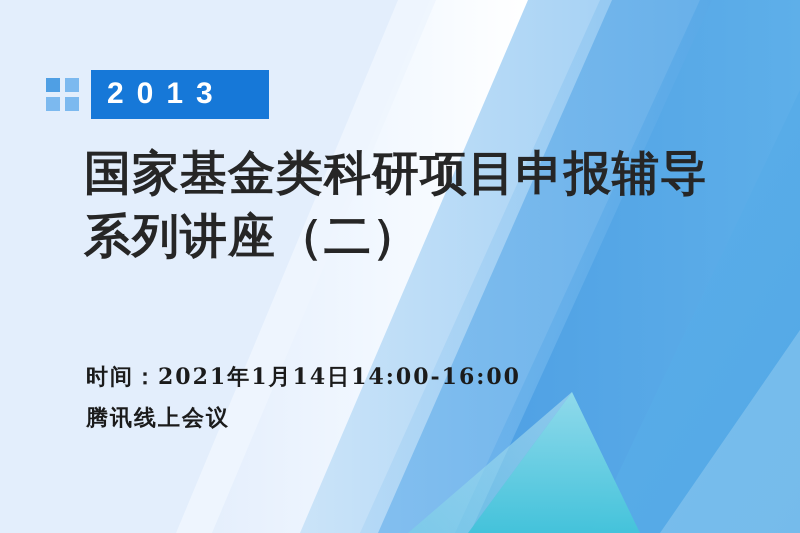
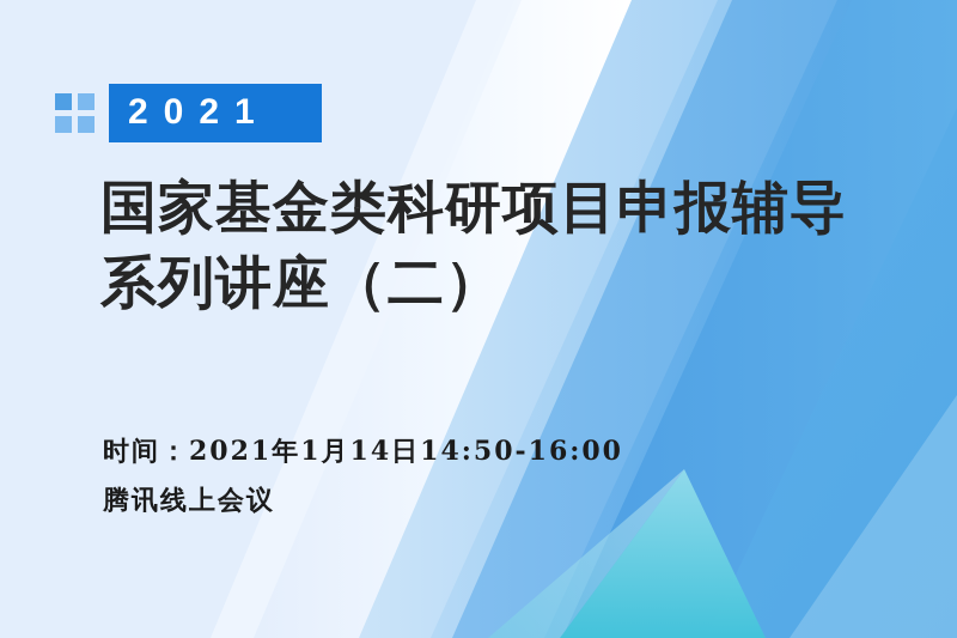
- 2013
+ 2021
  国家基金类科研项目申报辅导
  系列讲座（二）
- 时间：2021年1月14日14:00-16:00
+ 时间：2021年1月14日14:50-16:00
  腾讯线上会议
